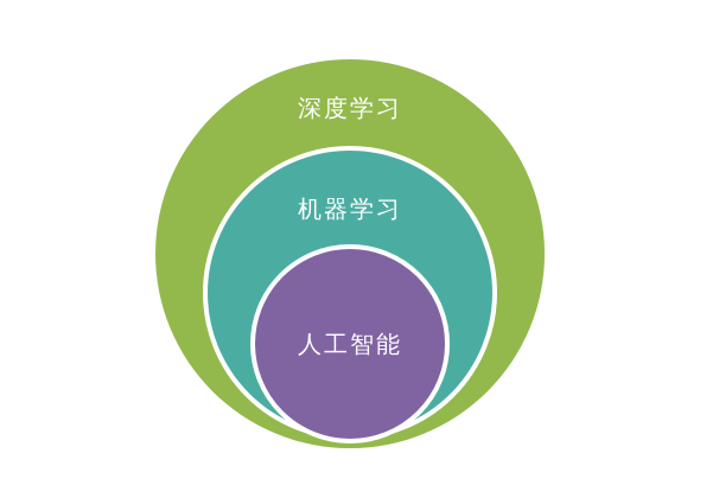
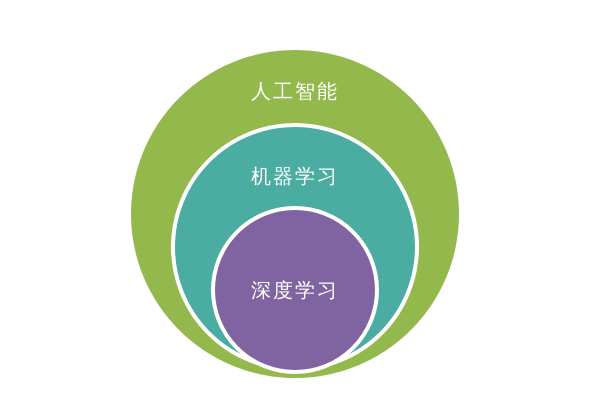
- 深度学习
+ 人工智能
  机器学习
- 人工智能
+ 深度学习
